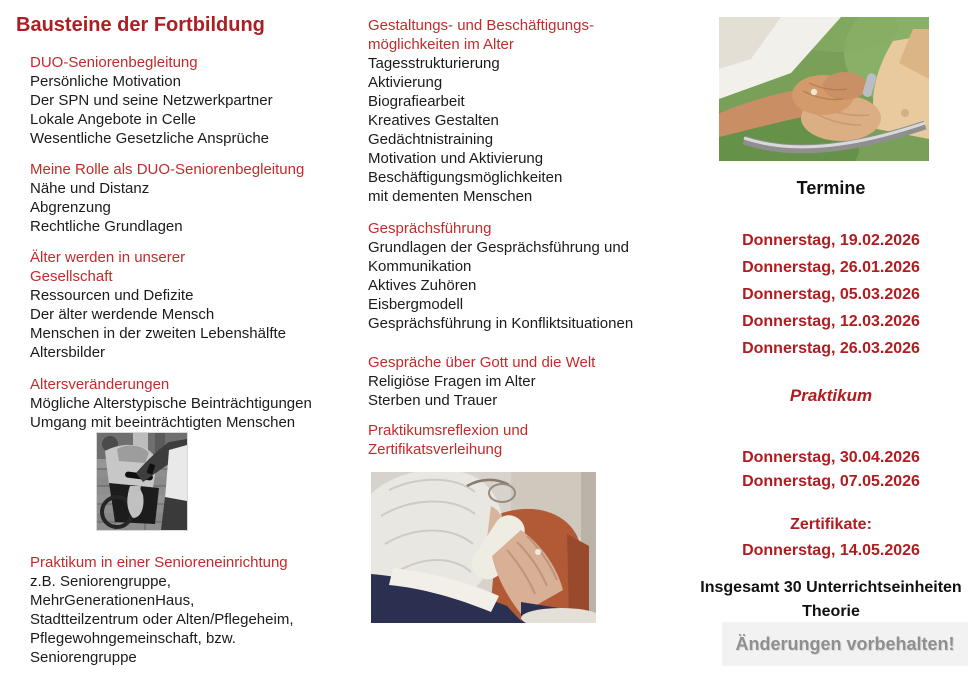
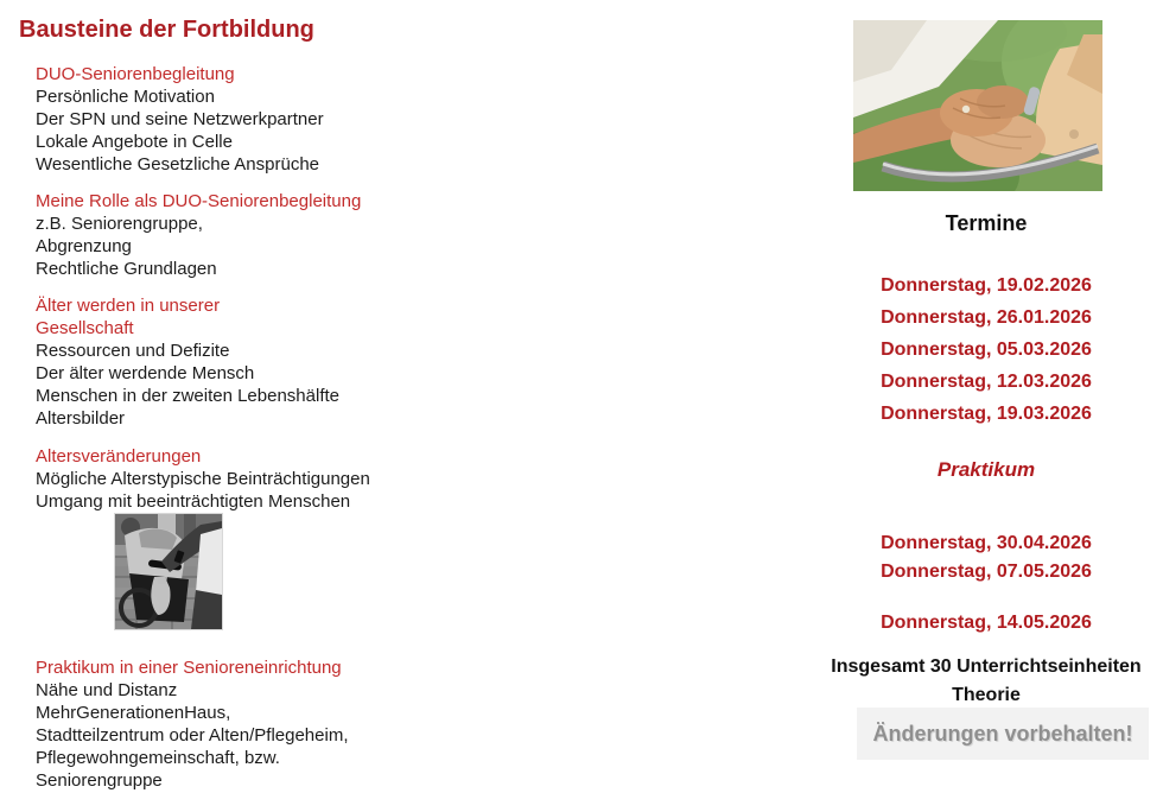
  Bausteine der Fortbildung
  DUO-Seniorenbegleitung
  Persönliche Motivation
  Der SPN und seine Netzwerkpartner
  Lokale Angebote in Celle
  Wesentliche Gesetzliche Ansprüche
  Meine Rolle als DUO-Seniorenbegleitung
- Nähe und Distanz
+ z.B. Seniorengruppe,
  Abgrenzung
  Rechtliche Grundlagen
  Älter werden in unserer
  Gesellschaft
  Ressourcen und Defizite
  Der älter werdende Mensch
  Menschen in der zweiten Lebenshälfte
  Altersbilder
  Altersveränderungen
  Mögliche Alterstypische Beinträchtigungen
  Umgang mit beeinträchtigten Menschen
  Praktikum in einer Senioreneinrichtung
- z.B. Seniorengruppe,
+ Nähe und Distanz
  MehrGenerationenHaus,
  Stadtteilzentrum oder Alten/Pflegeheim,
  Pflegewohngemeinschaft, bzw.
  Seniorengruppe
- Gestaltungs- und Beschäftigungs-
- möglichkeiten im Alter
- Tagesstrukturierung
- Aktivierung
- Biografiearbeit
- Kreatives Gestalten
- Gedächtnistraining
- Motivation und Aktivierung
- Beschäftigungsmöglichkeiten
- mit dementen Menschen
- Gesprächsführung
- Grundlagen der Gesprächsführung und
- Kommunikation
- Aktives Zuhören
- Eisbergmodell
- Gesprächsführung in Konfliktsituationen
- Gespräche über Gott und die Welt
- Religiöse Fragen im Alter
- Sterben und Trauer
- Praktikumsreflexion und
- Zertifikatsverleihung
  Termine
  Donnerstag, 19.02.2026
  Donnerstag, 26.01.2026
  Donnerstag, 05.03.2026
  Donnerstag, 12.03.2026
- Donnerstag, 26.03.2026
+ Donnerstag, 19.03.2026
  Praktikum
  Donnerstag, 30.04.2026
  Donnerstag, 07.05.2026
- Zertifikate:
  Donnerstag, 14.05.2026
  Insgesamt 30 Unterrichtseinheiten
  Theorie
  Änderungen vorbehalten!
